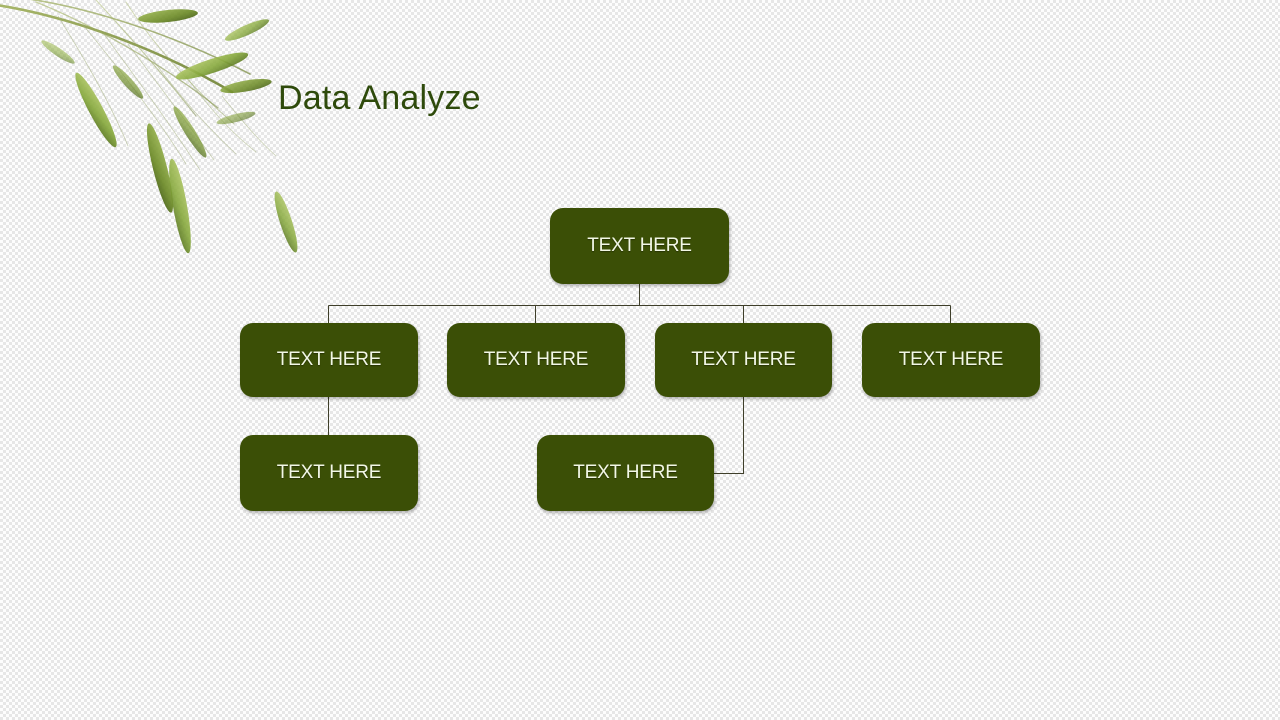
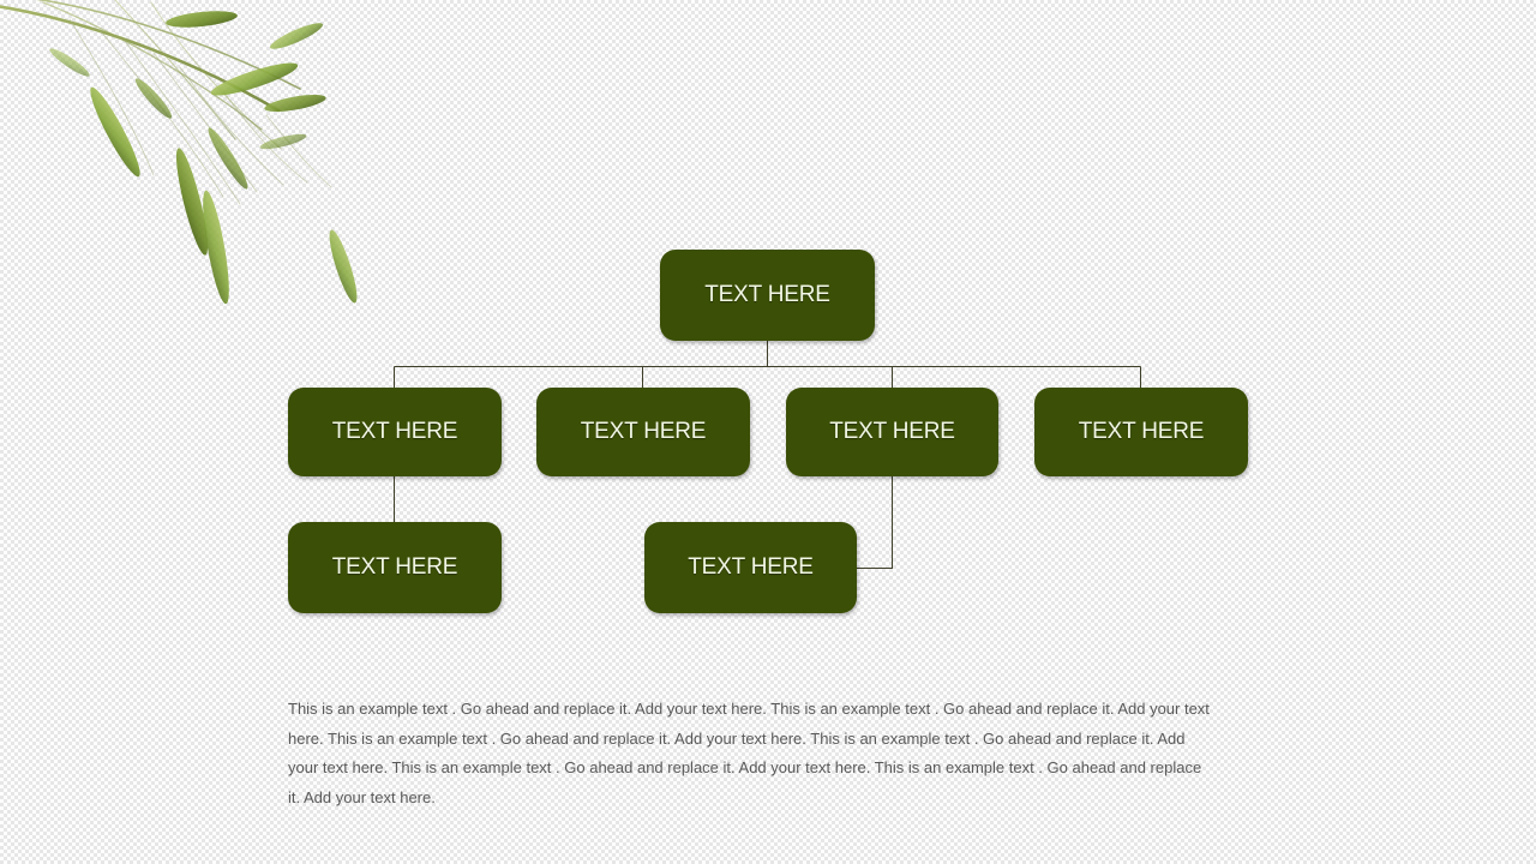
- Data Analyze
  TEXT HERE
  TEXT HERE
  TEXT HERE
  TEXT HERE
  TEXT HERE
  TEXT HERE
  TEXT HERE
+ This is an example text . Go ahead and replace it. Add your text here. This is an example text . Go ahead and replace it. Add your text here. This is an example text . Go ahead and replace it. Add your text here. This is an example text . Go ahead and replace it. Add your text here. This is an example text . Go ahead and replace it. Add your text here. This is an example text . Go ahead and replace it. Add your text here.
